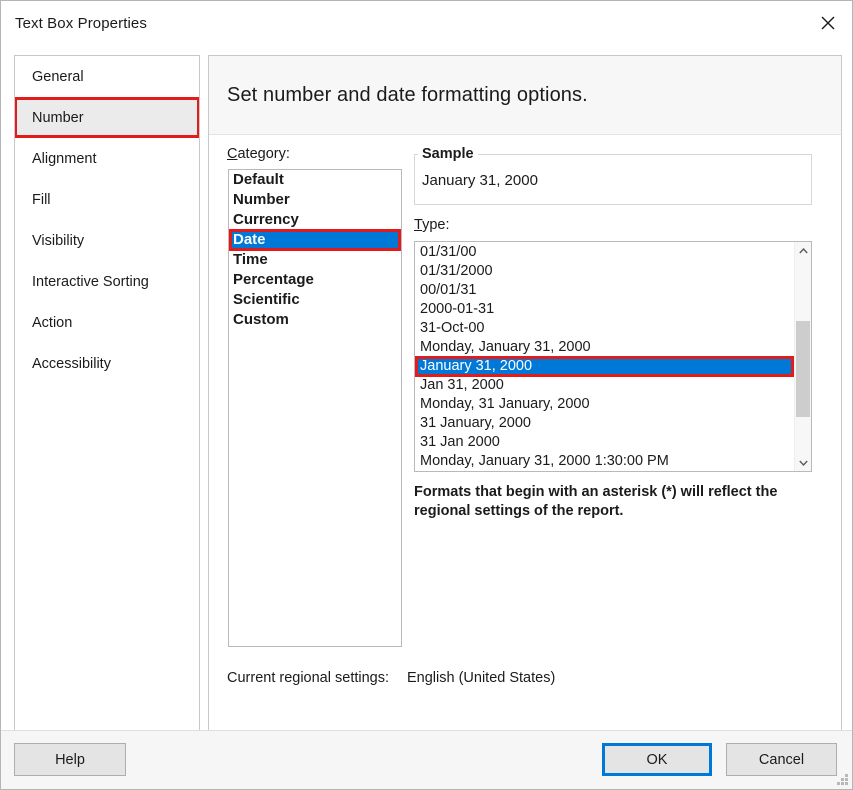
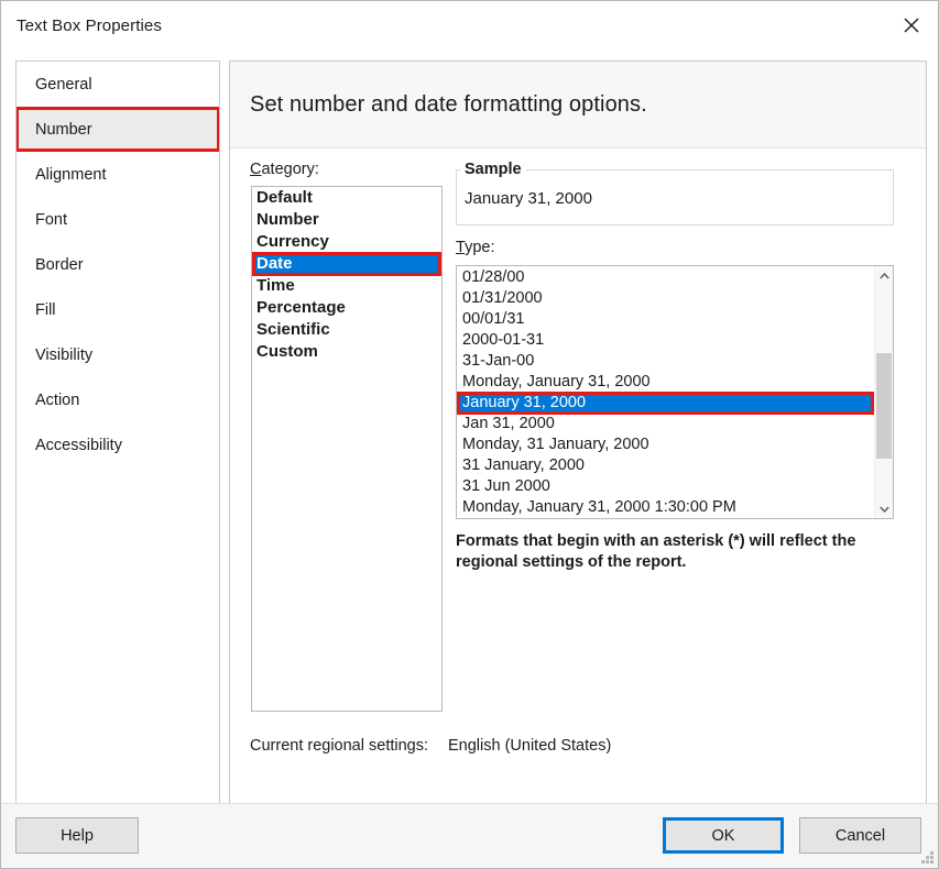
  Text Box Properties
  General
  Number
  Alignment
+ Font
+ Border
  Fill
  Visibility
- Interactive Sorting
  Action
  Accessibility
  Set number and date formatting options.
  Category:
  Default
  Number
  Currency
  Date
  Time
  Percentage
  Scientific
  Custom
  Sample
  January 31, 2000
  Type:
- 01/31/00
+ 01/28/00
  01/31/2000
  00/01/31
  2000-01-31
- 31-Oct-00
+ 31-Jan-00
  Monday, January 31, 2000
  January 31, 2000
  Jan 31, 2000
  Monday, 31 January, 2000
  31 January, 2000
- 31 Jan 2000
+ 31 Jun 2000
  Monday, January 31, 2000 1:30:00 PM
  Formats that begin with an asterisk (*) will reflect the regional settings of the report.
  Current regional settings: English (United States)
  Help
  OK
  Cancel
